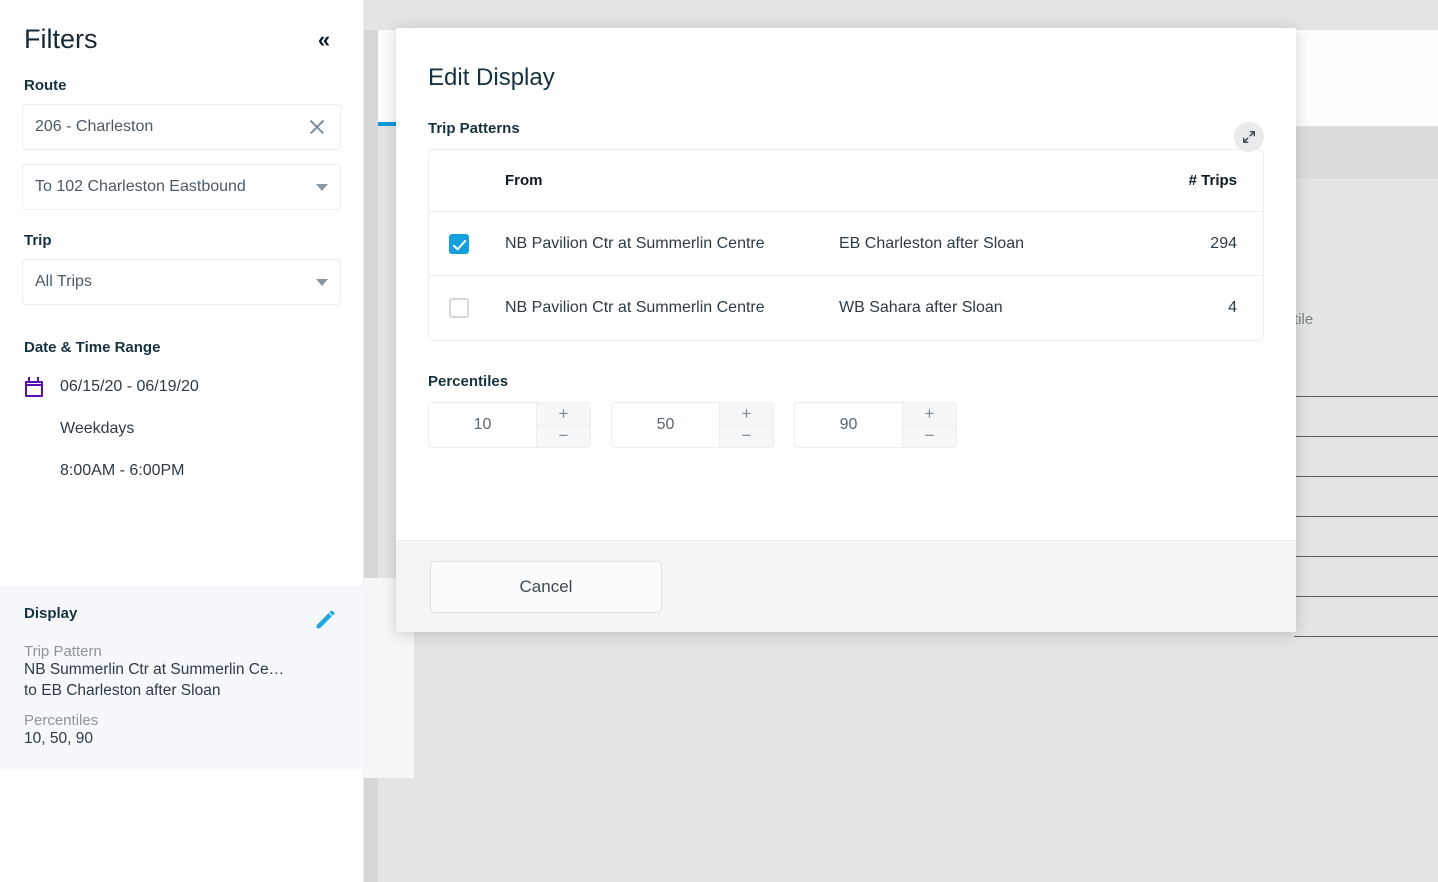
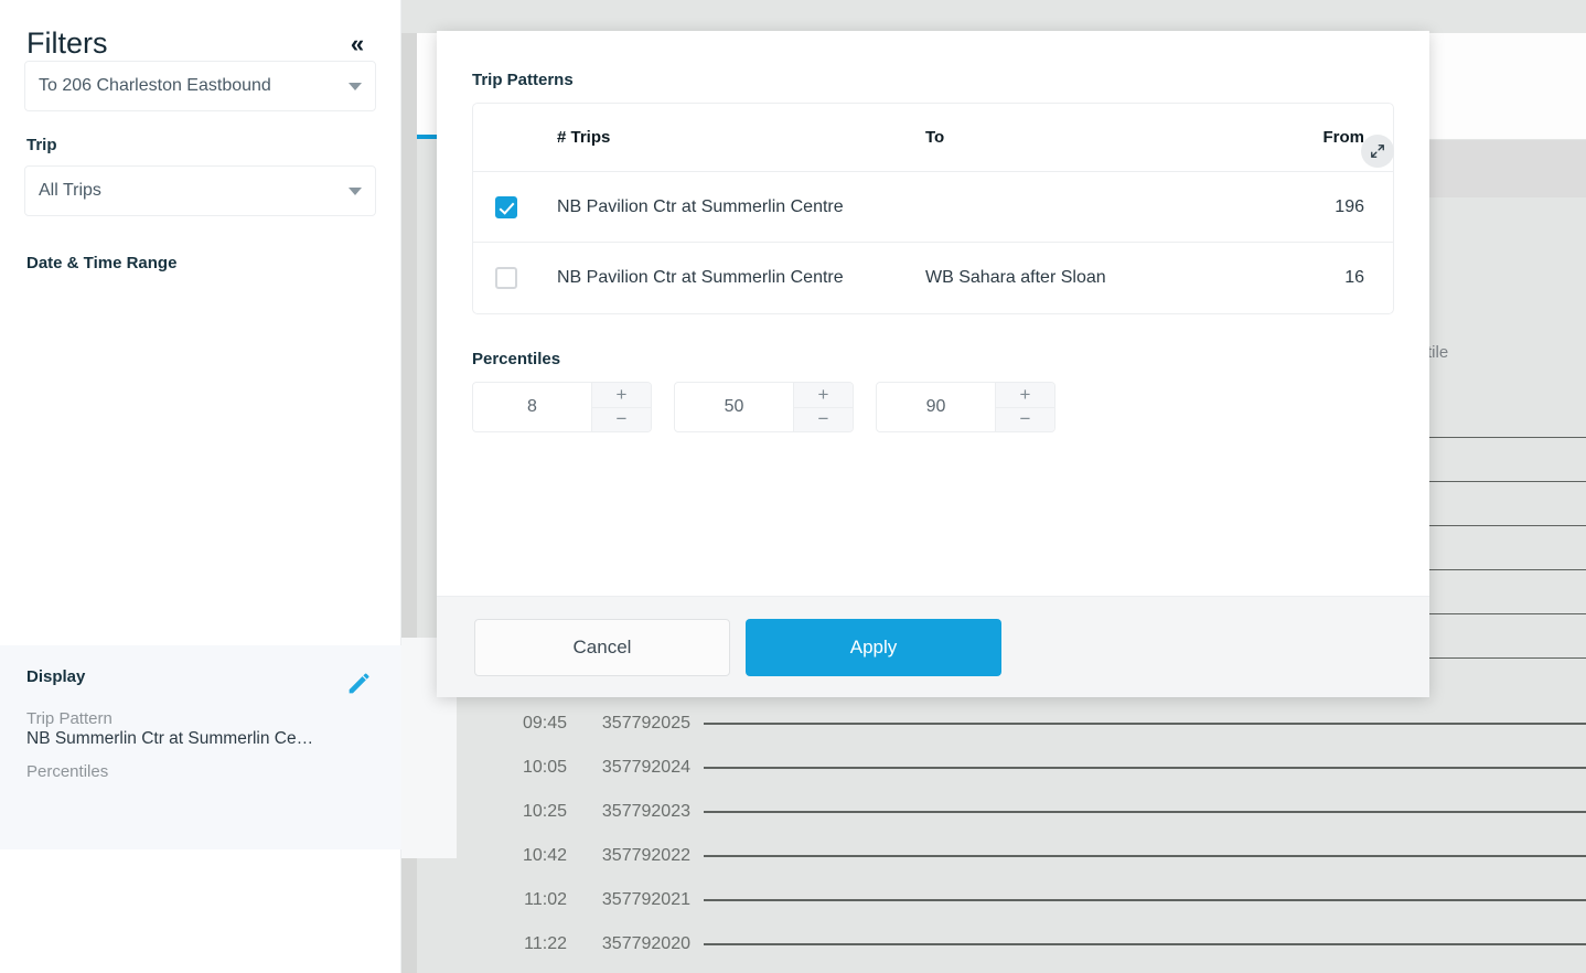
  tile
+ 09:45
+ 357792025
+ 10:05
+ 357792024
+ 10:25
+ 357792023
+ 10:42
+ 357792022
+ 11:02
+ 357792021
+ 11:22
+ 357792020
  Filters
  «
- Route
- 206 - Charleston
- To 102 Charleston Eastbound
+ To 206 Charleston Eastbound
  Trip
  All Trips
  Date & Time Range
- 06/15/20 - 06/19/20
- Weekdays
- 8:00AM - 6:00PM
  Display
  Trip Pattern
  NB Summerlin Ctr at Summerlin Ce…
- to EB Charleston after Sloan
  Percentiles
- 10, 50, 90
- Edit Display
  Trip Patterns
- From
+ # Trips
+ To
- # Trips
+ From
  NB Pavilion Ctr at Summerlin Centre
- EB Charleston after Sloan
- 294
+ 196
  NB Pavilion Ctr at Summerlin Centre
  WB Sahara after Sloan
- 4
+ 16
  Percentiles
- 10
+ 8
  +
  −
  50
  +
  −
  90
  +
  −
  Cancel
+ Apply
